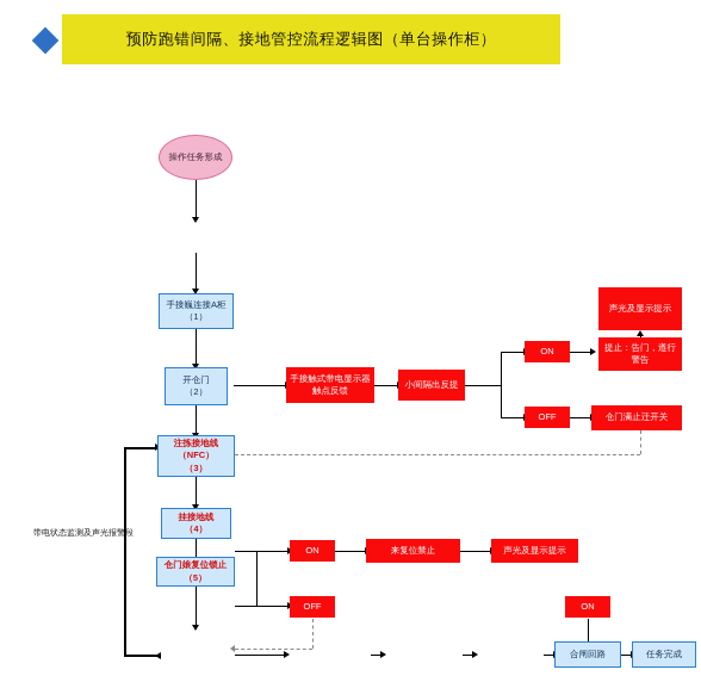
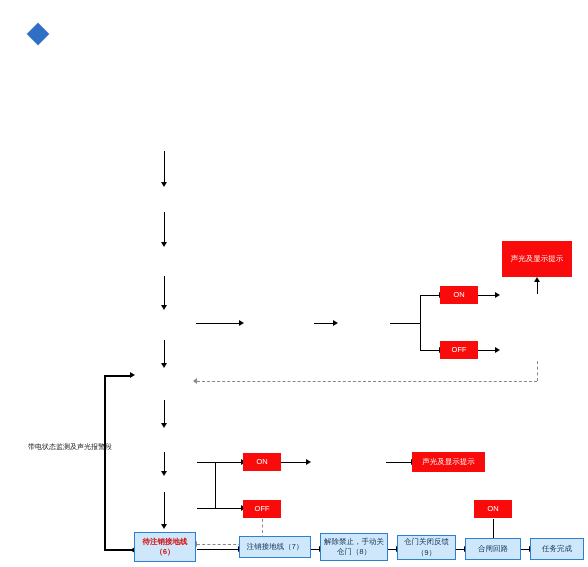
- 预防跑错间隔、接地管控流程逻辑图（单台操作柜）
- 操作任务形成
- 手接巍连接A柜
- （1）
- 开仓门
- （2）
- 手接触式带电显示器
- 触点反馈
- 小间隔出反提
  ON
  OFF
  声光及显示提示
- 提止：告门，遵行警告
- 仓门满止迁开关
- 注拣接地线
- （NFC）
- （3）
- 挂接地线
- （4）
- 仓门娘复位锁止
- （5）
  ON
  OFF
- 来复位禁止
  声光及显示提示
+ 待注销接地线
+ （6）
+ 注销接地线（7）
+ 解除禁止，手动关仓门（8）
+ 仓门关闭反馈
+ （9）
  ON
  合闸回路
  任务完成
